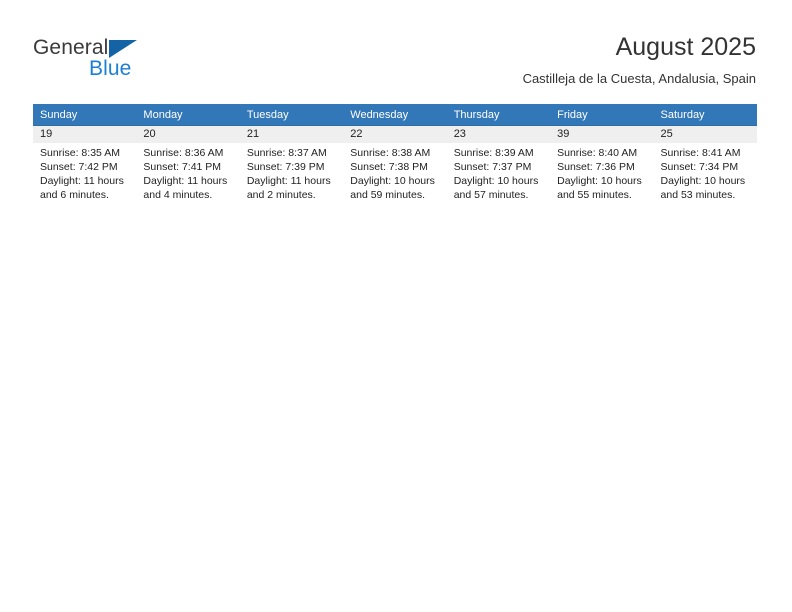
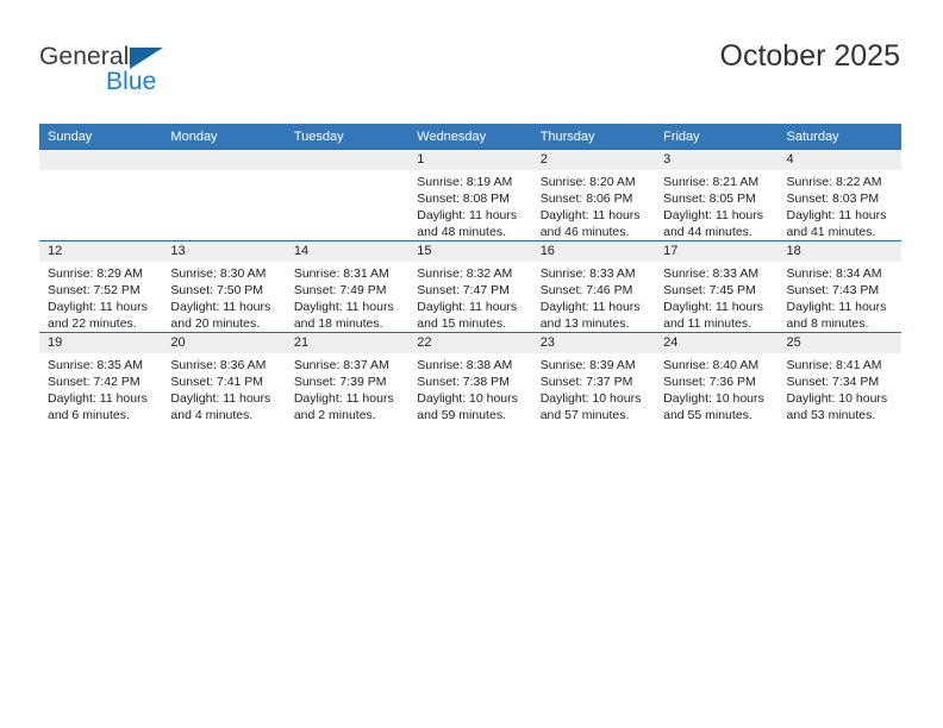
  General
  Blue
- August 2025
+ October 2025
- Castilleja de la Cuesta, Andalusia, Spain
  Sunday	Monday	Tuesday	Wednesday	Thursday	Friday	Saturday
+ 			1Sunrise: 8:19 AMSunset: 8:08 PMDaylight: 11 hoursand 48 minutes.	2Sunrise: 8:20 AMSunset: 8:06 PMDaylight: 11 hoursand 46 minutes.	3Sunrise: 8:21 AMSunset: 8:05 PMDaylight: 11 hoursand 44 minutes.	4Sunrise: 8:22 AMSunset: 8:03 PMDaylight: 11 hoursand 41 minutes.
+ 12Sunrise: 8:29 AMSunset: 7:52 PMDaylight: 11 hoursand 22 minutes.	13Sunrise: 8:30 AMSunset: 7:50 PMDaylight: 11 hoursand 20 minutes.	14Sunrise: 8:31 AMSunset: 7:49 PMDaylight: 11 hoursand 18 minutes.	15Sunrise: 8:32 AMSunset: 7:47 PMDaylight: 11 hoursand 15 minutes.	16Sunrise: 8:33 AMSunset: 7:46 PMDaylight: 11 hoursand 13 minutes.	17Sunrise: 8:33 AMSunset: 7:45 PMDaylight: 11 hoursand 11 minutes.	18Sunrise: 8:34 AMSunset: 7:43 PMDaylight: 11 hoursand 8 minutes.
- 19Sunrise: 8:35 AMSunset: 7:42 PMDaylight: 11 hoursand 6 minutes.	20Sunrise: 8:36 AMSunset: 7:41 PMDaylight: 11 hoursand 4 minutes.	21Sunrise: 8:37 AMSunset: 7:39 PMDaylight: 11 hoursand 2 minutes.	22Sunrise: 8:38 AMSunset: 7:38 PMDaylight: 10 hoursand 59 minutes.	23Sunrise: 8:39 AMSunset: 7:37 PMDaylight: 10 hoursand 57 minutes.	39Sunrise: 8:40 AMSunset: 7:36 PMDaylight: 10 hoursand 55 minutes.	25Sunrise: 8:41 AMSunset: 7:34 PMDaylight: 10 hoursand 53 minutes.
+ 19Sunrise: 8:35 AMSunset: 7:42 PMDaylight: 11 hoursand 6 minutes.	20Sunrise: 8:36 AMSunset: 7:41 PMDaylight: 11 hoursand 4 minutes.	21Sunrise: 8:37 AMSunset: 7:39 PMDaylight: 11 hoursand 2 minutes.	22Sunrise: 8:38 AMSunset: 7:38 PMDaylight: 10 hoursand 59 minutes.	23Sunrise: 8:39 AMSunset: 7:37 PMDaylight: 10 hoursand 57 minutes.	24Sunrise: 8:40 AMSunset: 7:36 PMDaylight: 10 hoursand 55 minutes.	25Sunrise: 8:41 AMSunset: 7:34 PMDaylight: 10 hoursand 53 minutes.
